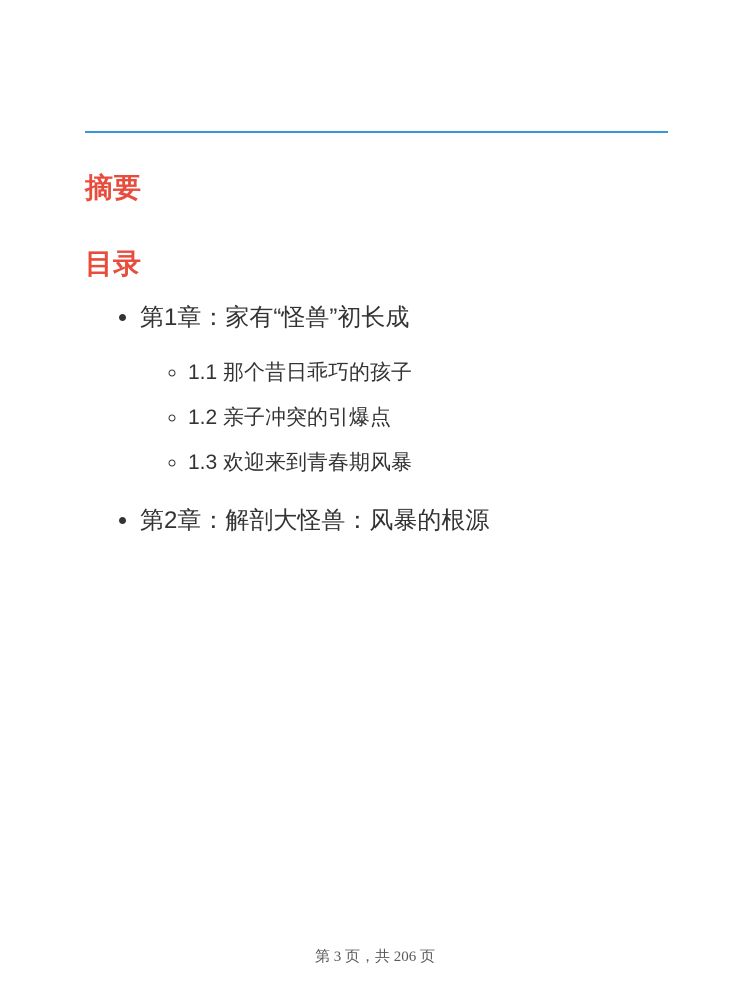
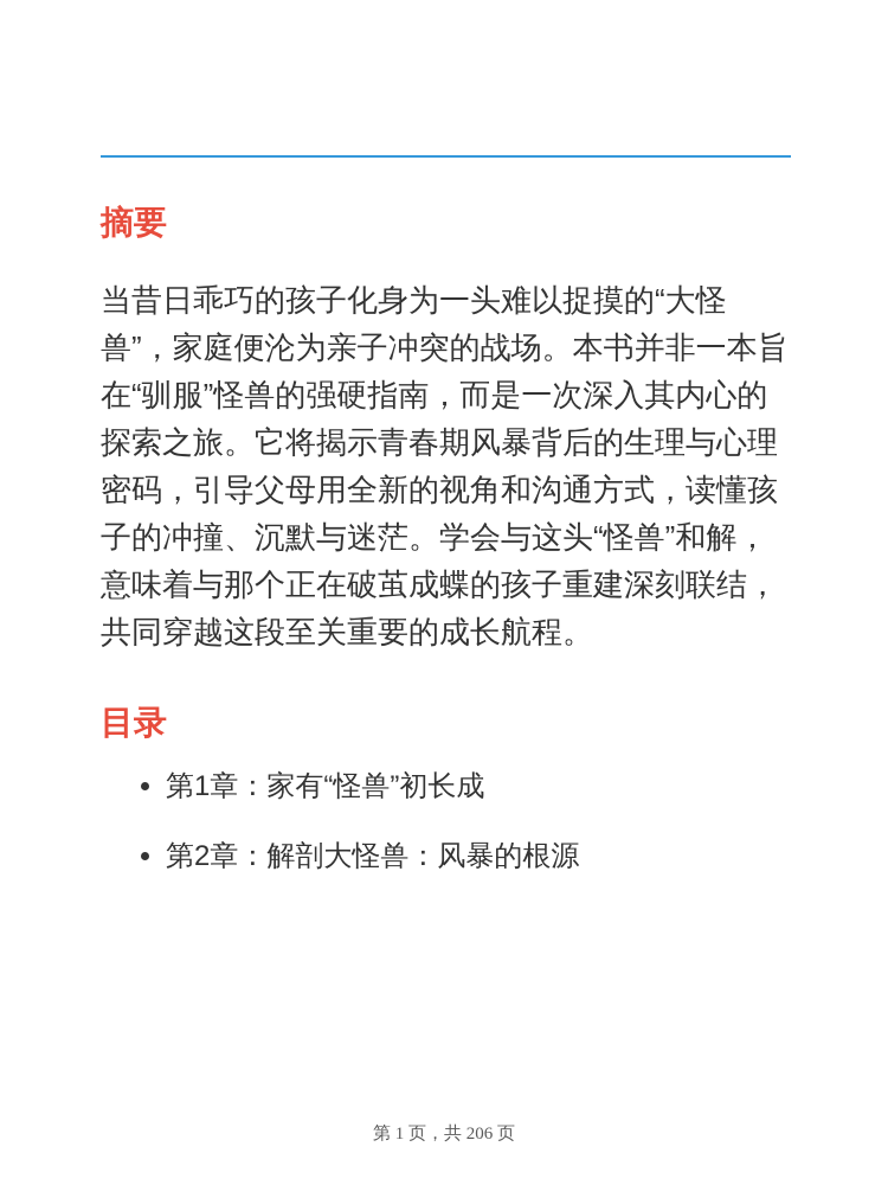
  摘要
+ 当昔日乖巧的孩子化身为一头难以捉摸的“大怪兽”，家庭便沦为亲子冲突的战场。本书并非一本旨在“驯服”怪兽的强硬指南，而是一次深入其内心的探索之旅。它将揭示青春期风暴背后的生理与心理密码，引导父母用全新的视角和沟通方式，读懂孩子的冲撞、沉默与迷茫。学会与这头“怪兽”和解，意味着与那个正在破茧成蝶的孩子重建深刻联结，共同穿越这段至关重要的成长航程。
  目录
  第1章：家有“怪兽”初长成
- 1.1 那个昔日乖巧的孩子
- 1.2 亲子冲突的引爆点
- 1.3 欢迎来到青春期风暴
  第2章：解剖大怪兽：风暴的根源
- 第 3 页，共 206 页
+ 第 1 页，共 206 页
